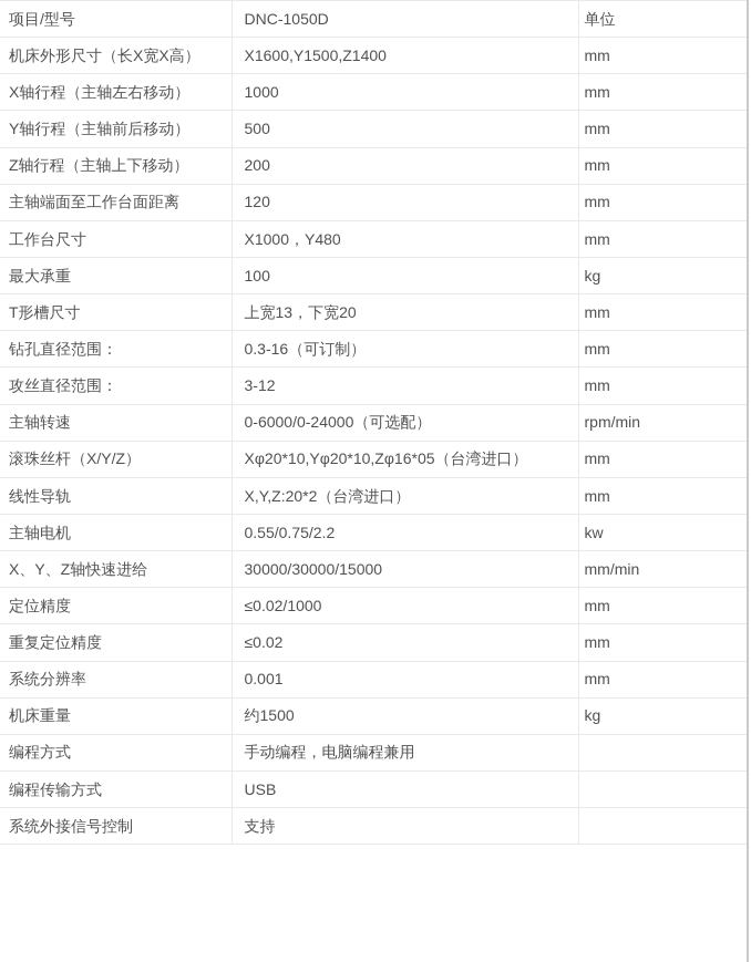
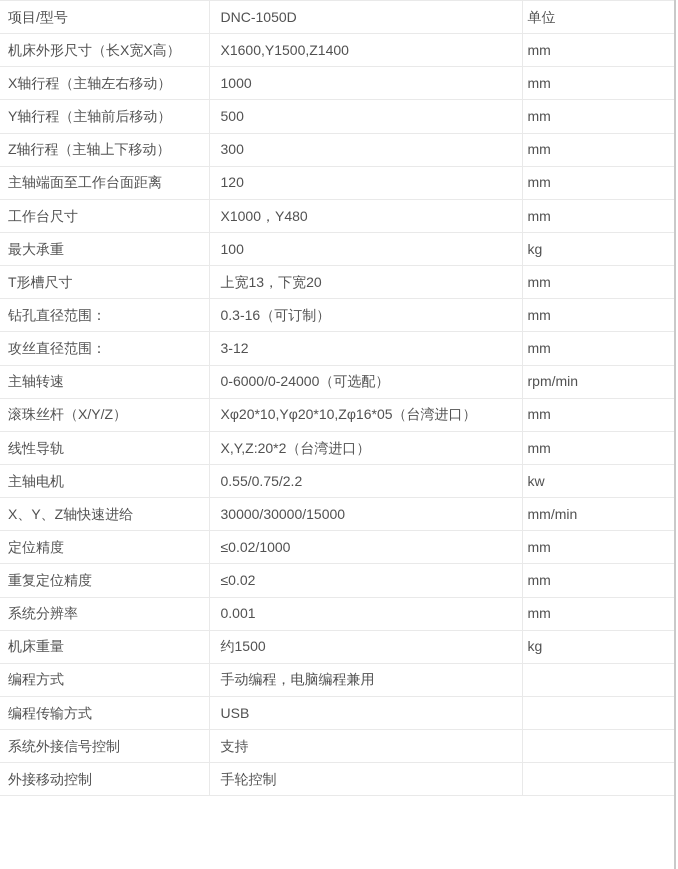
  项目/型号	DNC-1050D	单位
  机床外形尺寸（长X宽X高）	X1600,Y1500,Z1400	mm
  X轴行程（主轴左右移动）	1000	mm
  Y轴行程（主轴前后移动）	500	mm
- Z轴行程（主轴上下移动）	200	mm
+ Z轴行程（主轴上下移动）	300	mm
  主轴端面至工作台面距离	120	mm
  工作台尺寸	X1000，Y480	mm
  最大承重	100	kg
  T形槽尺寸	上宽13，下宽20	mm
  钻孔直径范围：	0.3-16（可订制）	mm
  攻丝直径范围：	3-12	mm
  主轴转速	0-6000/0-24000（可选配）	rpm/min
  滚珠丝杆（X/Y/Z）	Xφ20*10,Yφ20*10,Zφ16*05（台湾进口）	mm
  线性导轨	X,Y,Z:20*2（台湾进口）	mm
  主轴电机	0.55/0.75/2.2	kw
  X、Y、Z轴快速进给	30000/30000/15000	mm/min
  定位精度	≤0.02/1000	mm
  重复定位精度	≤0.02	mm
  系统分辨率	0.001	mm
  机床重量	约1500	kg
  编程方式	手动编程，电脑编程兼用
  编程传输方式	USB
  系统外接信号控制	支持
+ 外接移动控制	手轮控制
